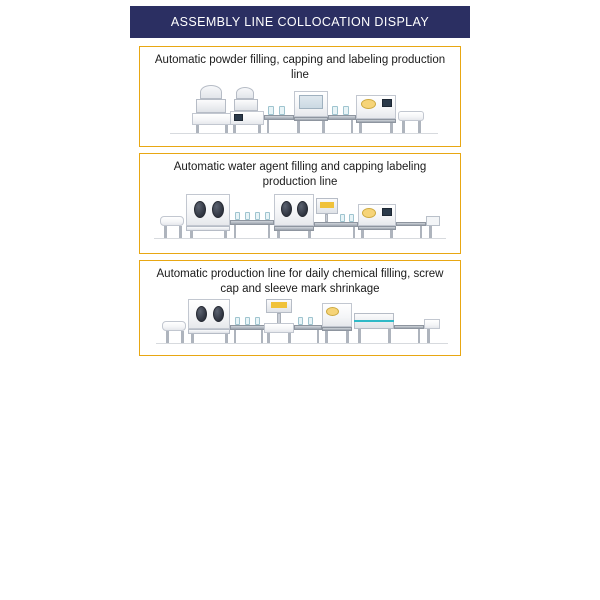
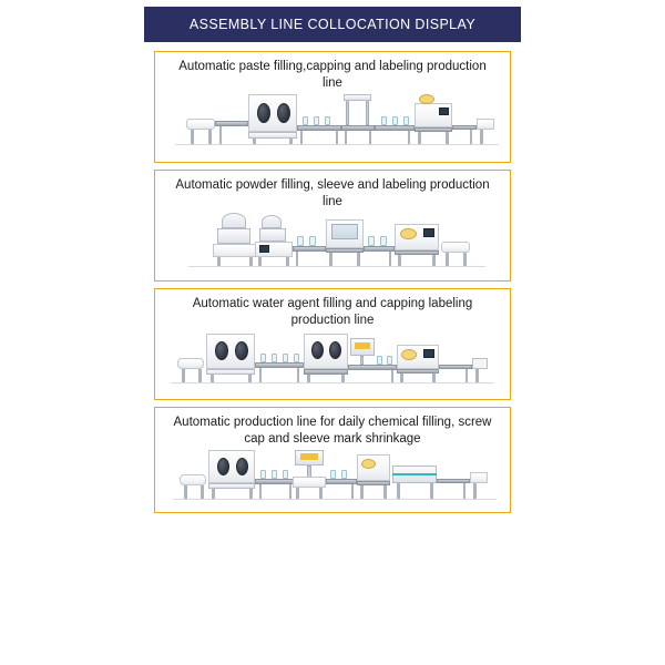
  ASSEMBLY LINE COLLOCATION DISPLAY
+ Automatic paste filling,capping and labeling production line
- Automatic powder filling, capping and labeling production line
+ Automatic powder filling, sleeve and labeling production line
  Automatic water agent filling and capping labeling production line
  Automatic production line for daily chemical filling, screw cap and sleeve mark shrinkage
